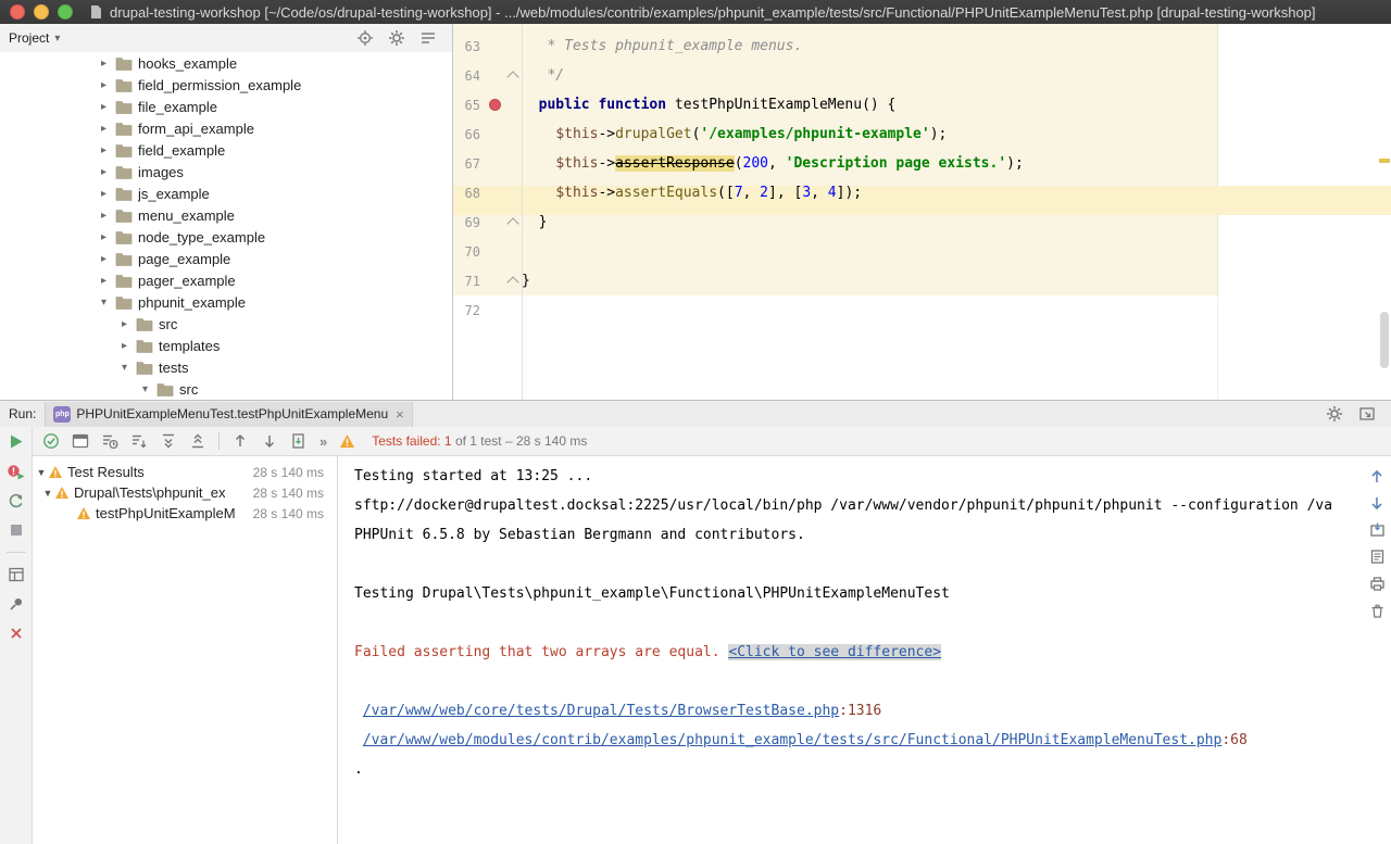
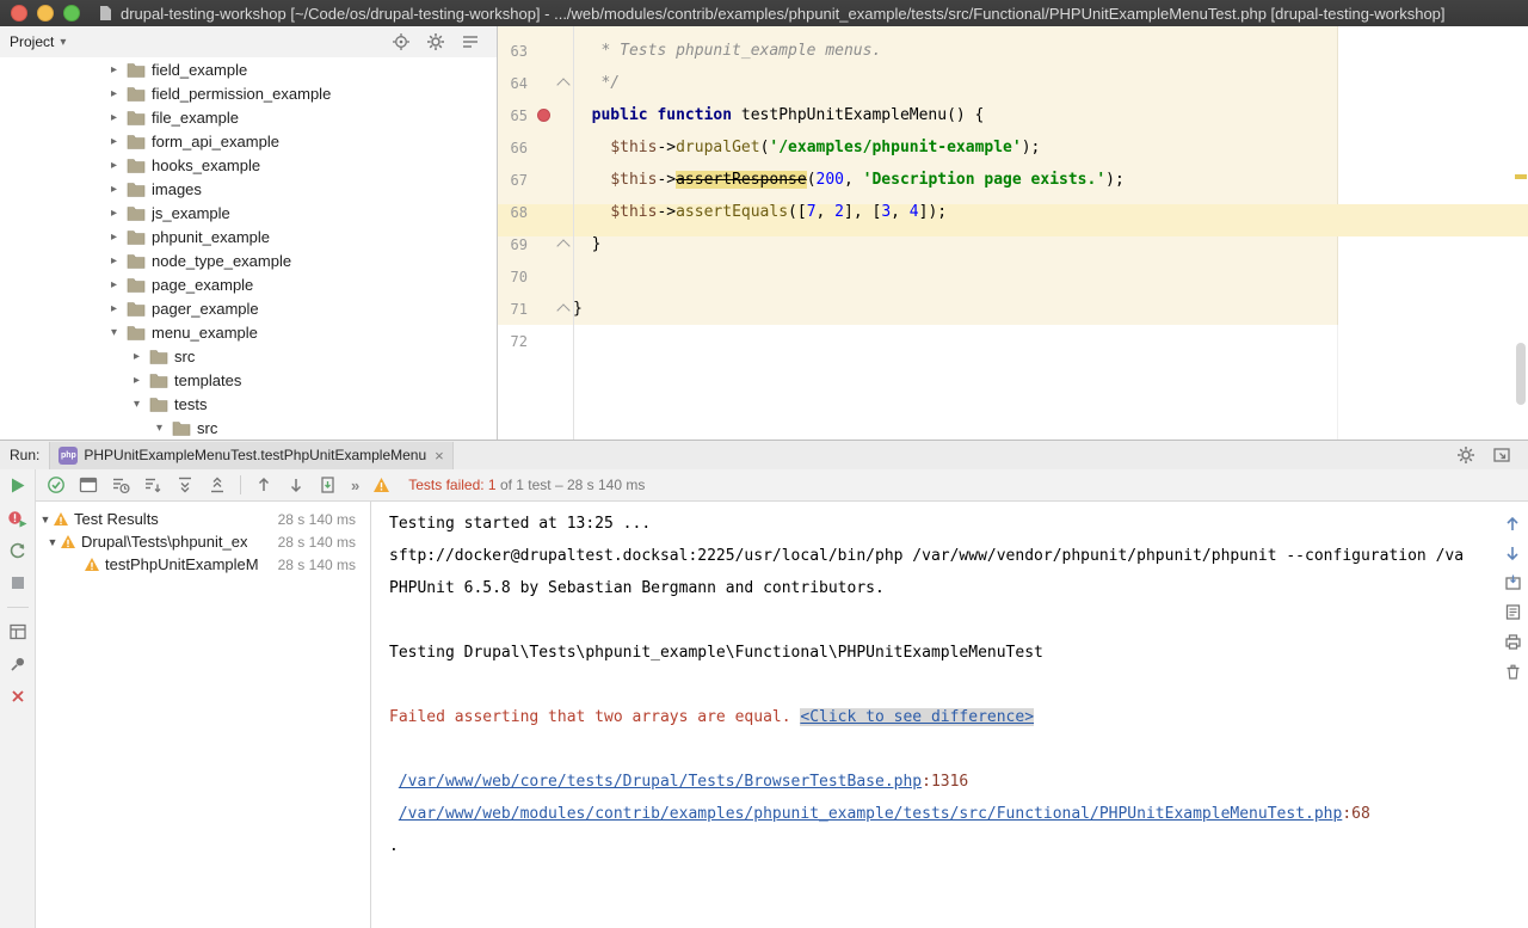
  drupal-testing-workshop [~/Code/os/drupal-testing-workshop] - .../web/modules/contrib/examples/phpunit_example/tests/src/Functional/PHPUnitExampleMenuTest.php [drupal-testing-workshop]
  Project
  ▾
  ▸
- hooks_example
+ field_example
  ▸
  field_permission_example
  ▸
  file_example
  ▸
  form_api_example
  ▸
- field_example
+ hooks_example
  ▸
  images
  ▸
  js_example
  ▸
- menu_example
+ phpunit_example
  ▸
  node_type_example
  ▸
  page_example
  ▸
  pager_example
  ▾
- phpunit_example
+ menu_example
  ▸
  src
  ▸
  templates
  ▾
  tests
  ▾
  src
  63
  * Tests phpunit_example menus.
  64
  */
  65
  public function testPhpUnitExampleMenu() {
  66
  $this->drupalGet('/examples/phpunit-example');
  67
  $this->assertResponse(200, 'Description page exists.');
  68
  $this->assertEquals([7, 2], [3, 4]);
  69
  }
  70
  71
  }
  72
  Run:
  PHPUnitExampleMenuTest.testPhpUnitExampleMenu
  ×
  »
  Tests failed: 1 of 1 test – 28 s 140 ms
  ▼
  Test Results
  28 s 140 ms
  ▼
  Drupal\Tests\phpunit_ex
  28 s 140 ms
  testPhpUnitExampleM
  28 s 140 ms
  Testing started at 13:25 ...
  sftp://docker@drupaltest.docksal:2225/usr/local/bin/php /var/www/vendor/phpunit/phpunit/phpunit --configuration /va
  PHPUnit 6.5.8 by Sebastian Bergmann and contributors.
  Testing Drupal\Tests\phpunit_example\Functional\PHPUnitExampleMenuTest
  Failed asserting that two arrays are equal. <Click to see difference>
  /var/www/web/core/tests/Drupal/Tests/BrowserTestBase.php:1316
  /var/www/web/modules/contrib/examples/phpunit_example/tests/src/Functional/PHPUnitExampleMenuTest.php:68
  .
